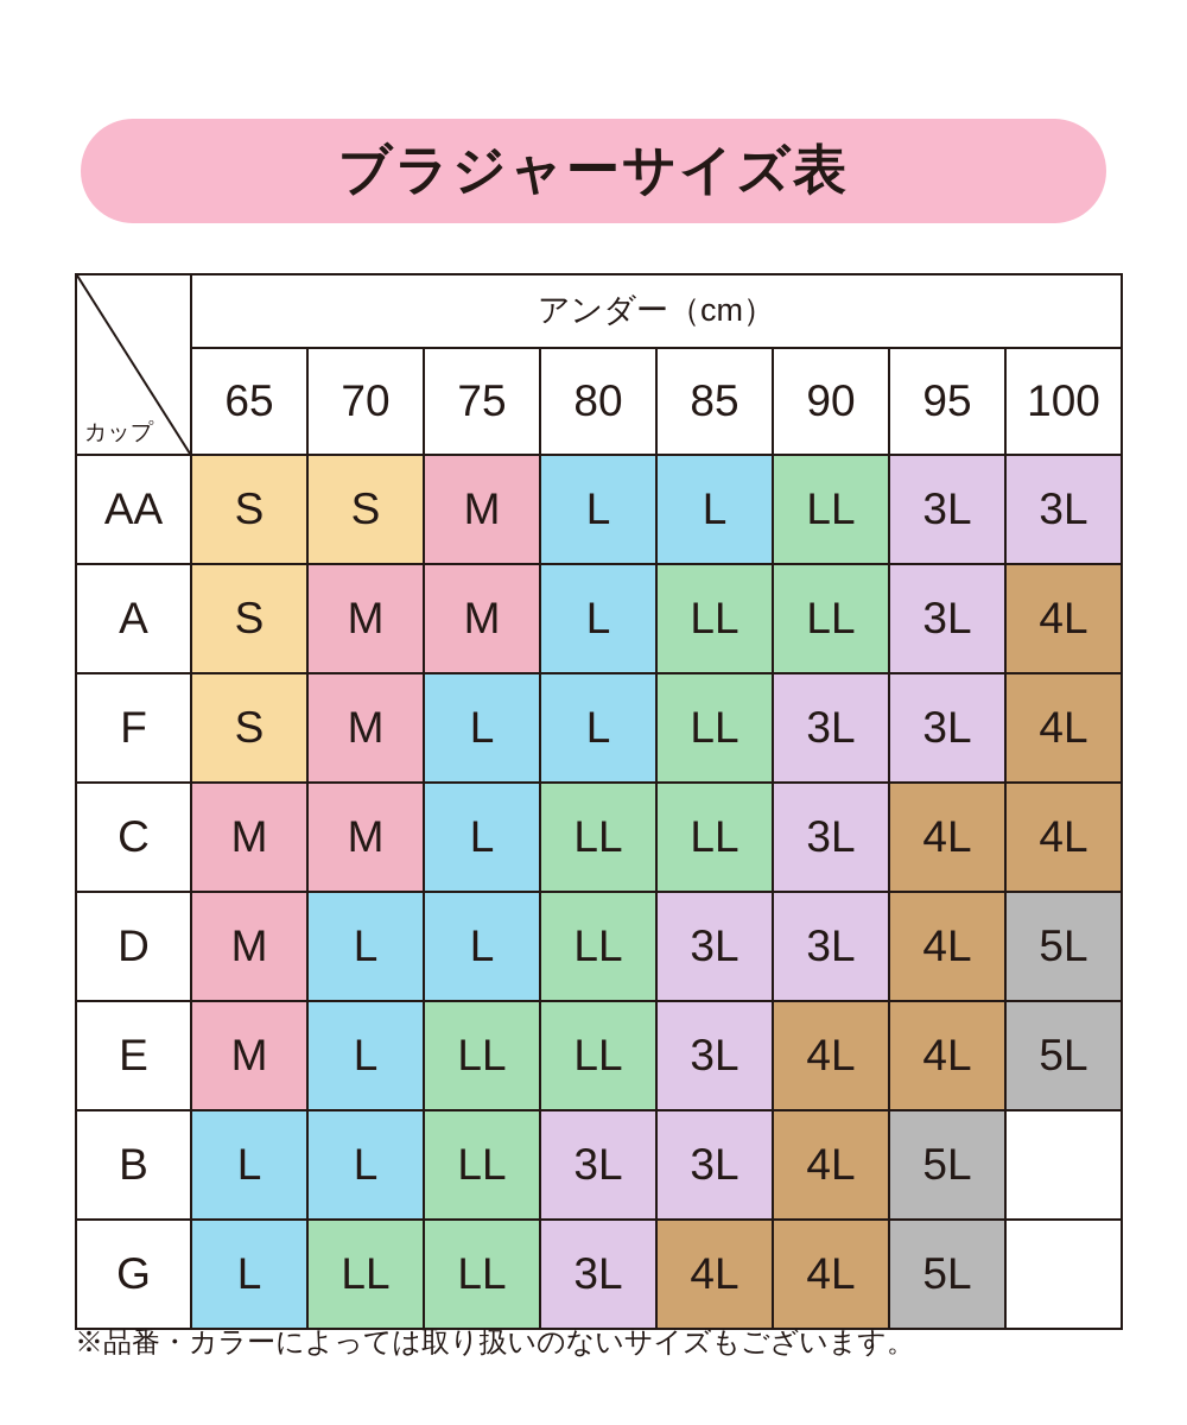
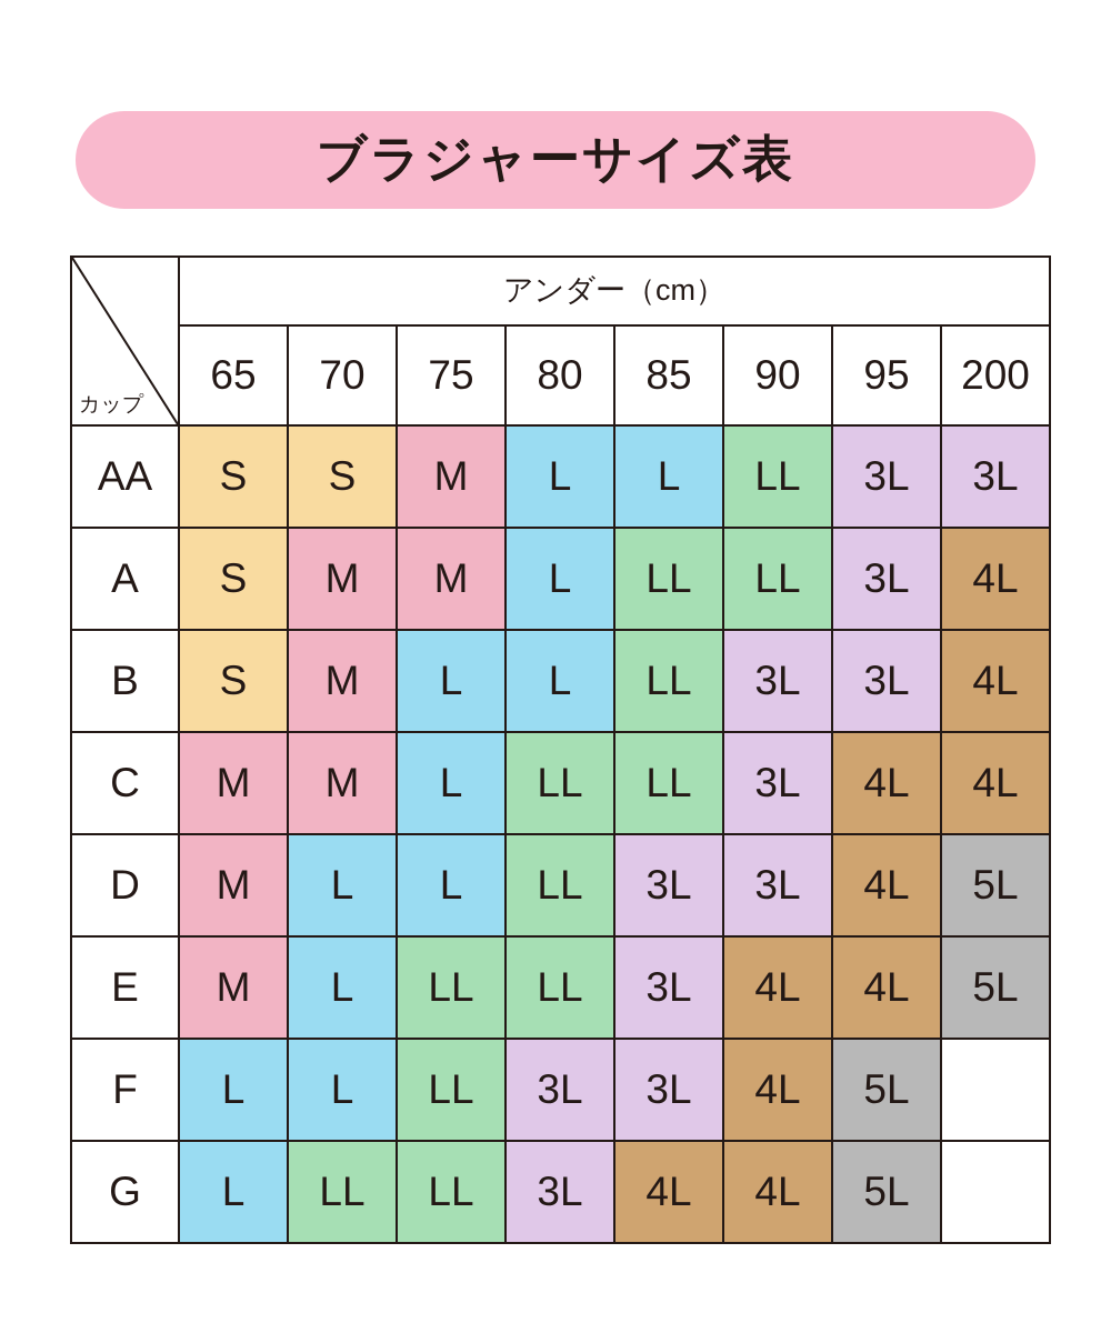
  ブラジャーサイズ表
  カップ	アンダー（cm）
- 65	70	75	80	85	90	95	100
+ 65	70	75	80	85	90	95	200
  AA	S	S	M	L	L	LL	3L	3L
  A	S	M	M	L	LL	LL	3L	4L
- F	S	M	L	L	LL	3L	3L	4L
+ B	S	M	L	L	LL	3L	3L	4L
  C	M	M	L	LL	LL	3L	4L	4L
  D	M	L	L	LL	3L	3L	4L	5L
  E	M	L	LL	LL	3L	4L	4L	5L
- B	L	L	LL	3L	3L	4L	5L
+ F	L	L	LL	3L	3L	4L	5L
  G	L	LL	LL	3L	4L	4L	5L
- ※品番・カラーによっては取り扱いのないサイズもございます。
